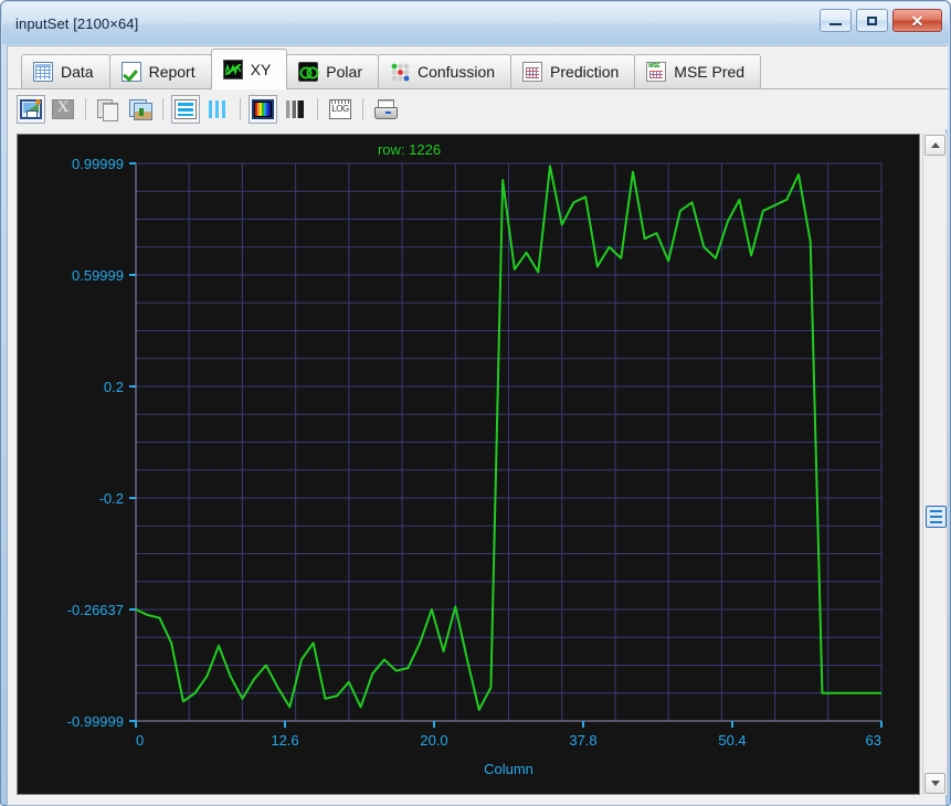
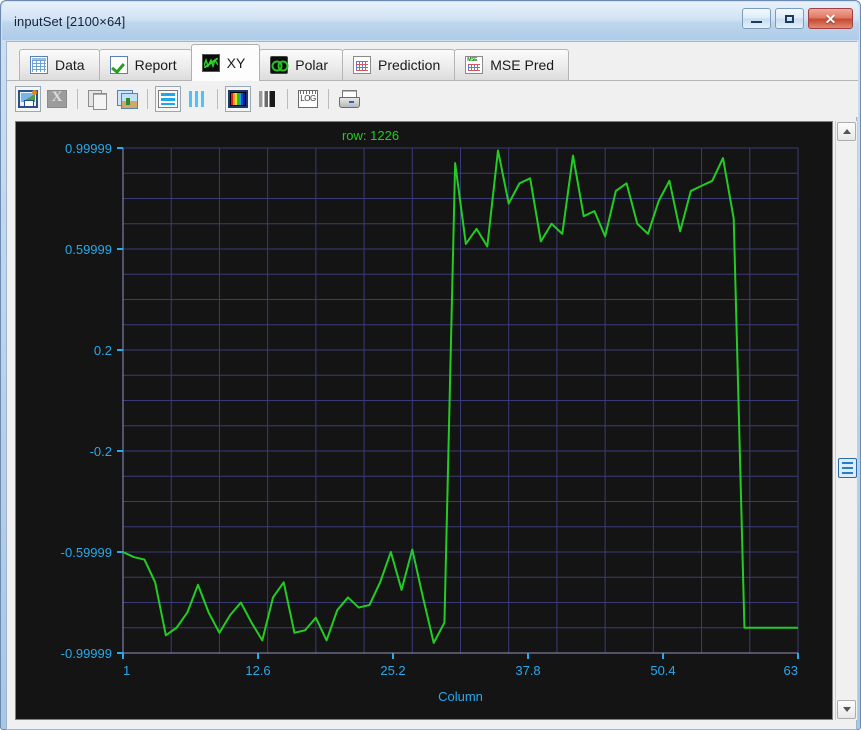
  inputSet [2100×64]
  ✕
  Data
  Report
  XY
  Polar
- Confussion
  Prediction
  MSE Pred
  0.99999
  0.59999
  0.2
  -0.2
- -0.26637
+ -0.59999
  -0.99999
- 0
+ 1
  12.6
- 20.0
+ 25.2
  37.8
  50.4
  63
  Column
  row: 1226
